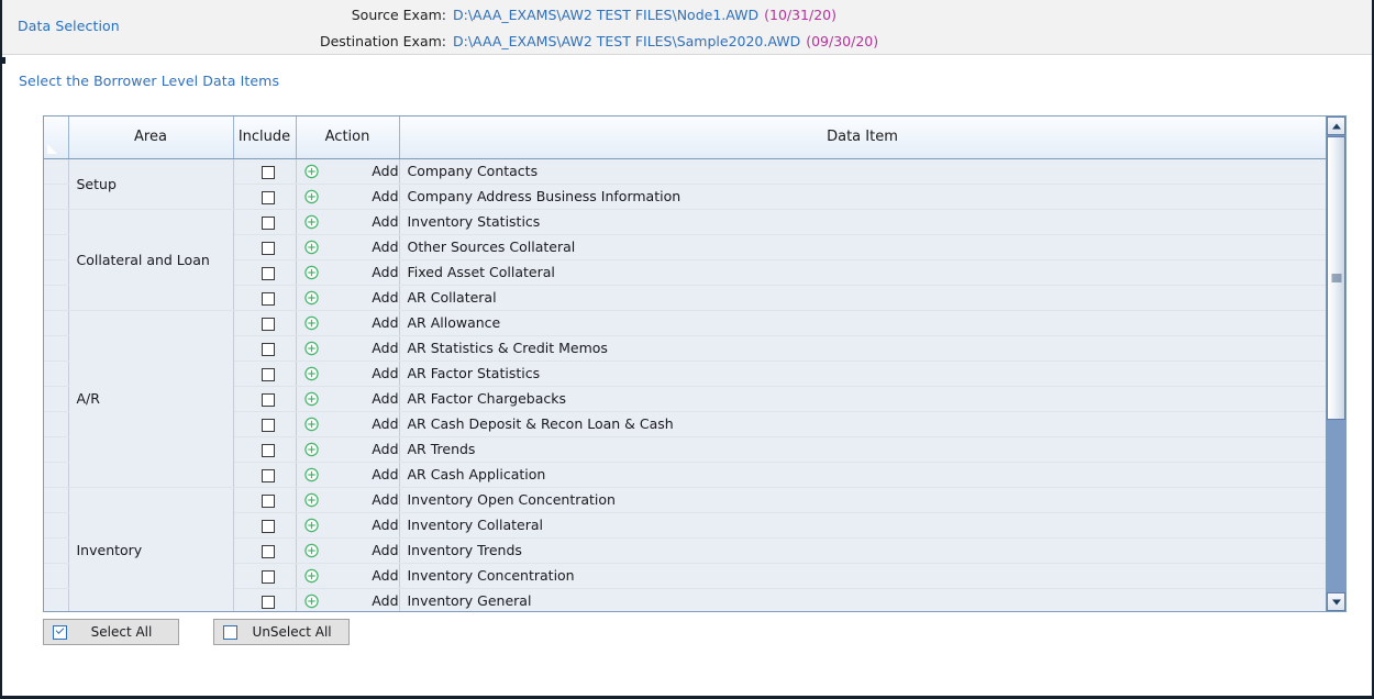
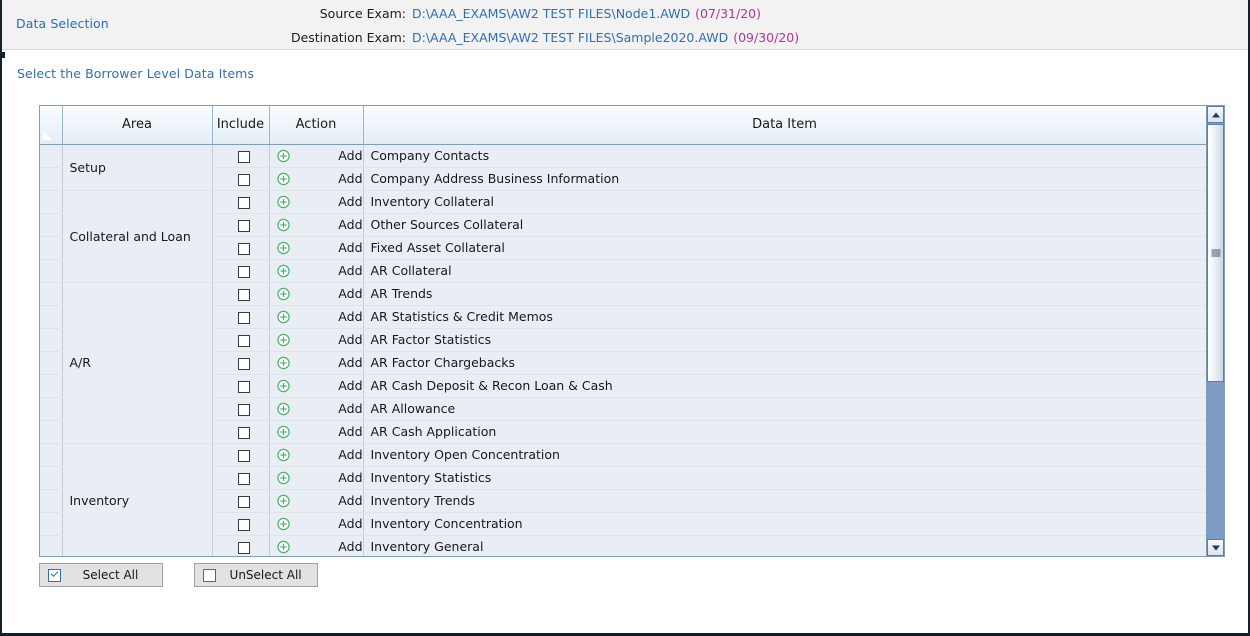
  Data Selection
  Source Exam:
  D:\AAA_EXAMS\AW2 TEST FILES\Node1.AWD
- (10/31/20)
+ (07/31/20)
  Destination Exam:
  D:\AAA_EXAMS\AW2 TEST FILES\Sample2020.AWD
  (09/30/20)
  Select the Borrower Level Data Items
  	Area	Include	Action	Data Item
  	Setup		Add	Company Contacts
  		Add	Company Address Business Information
- 	Collateral and Loan		Add	Inventory Statistics
+ 	Collateral and Loan		Add	Inventory Collateral
  		Add	Other Sources Collateral
  		Add	Fixed Asset Collateral
  		Add	AR Collateral
- 	A/R		Add	AR Allowance
+ 	A/R		Add	AR Trends
  		Add	AR Statistics & Credit Memos
  		Add	AR Factor Statistics
  		Add	AR Factor Chargebacks
  		Add	AR Cash Deposit & Recon Loan & Cash
- 		Add	AR Trends
+ 		Add	AR Allowance
  		Add	AR Cash Application
  	Inventory		Add	Inventory Open Concentration
- 		Add	Inventory Collateral
+ 		Add	Inventory Statistics
  		Add	Inventory Trends
  		Add	Inventory Concentration
  		Add	Inventory General
  Select All
  UnSelect All
